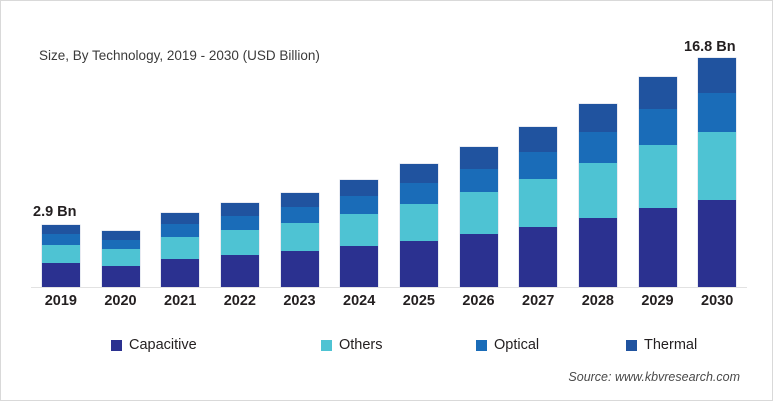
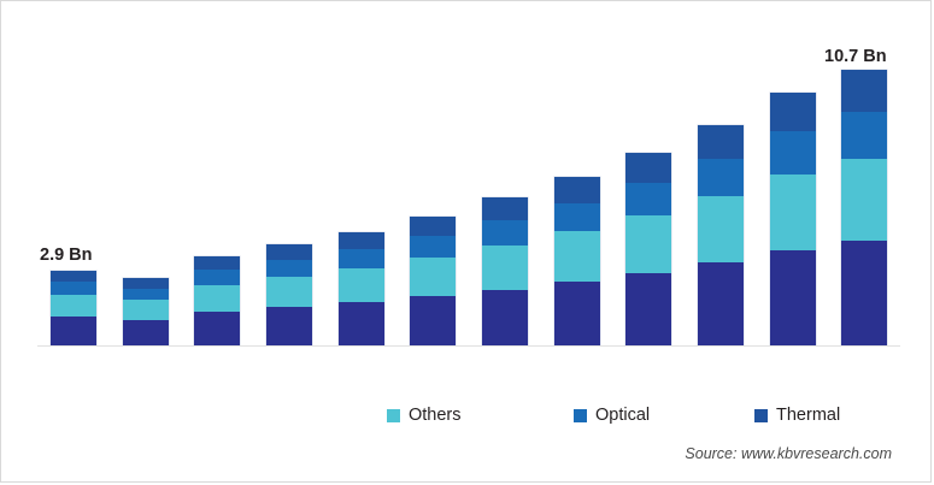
- Size, By Technology, 2019 - 2030 (USD Billion)
  2.9 Bn
- 16.8 Bn
+ 10.7 Bn
- 2019
- 2020
- 2021
- 2022
- 2023
- 2024
- 2025
- 2026
- 2027
- 2028
- 2029
- 2030
- Capacitive
  Others
  Optical
  Thermal
  Source: www.kbvresearch.com
